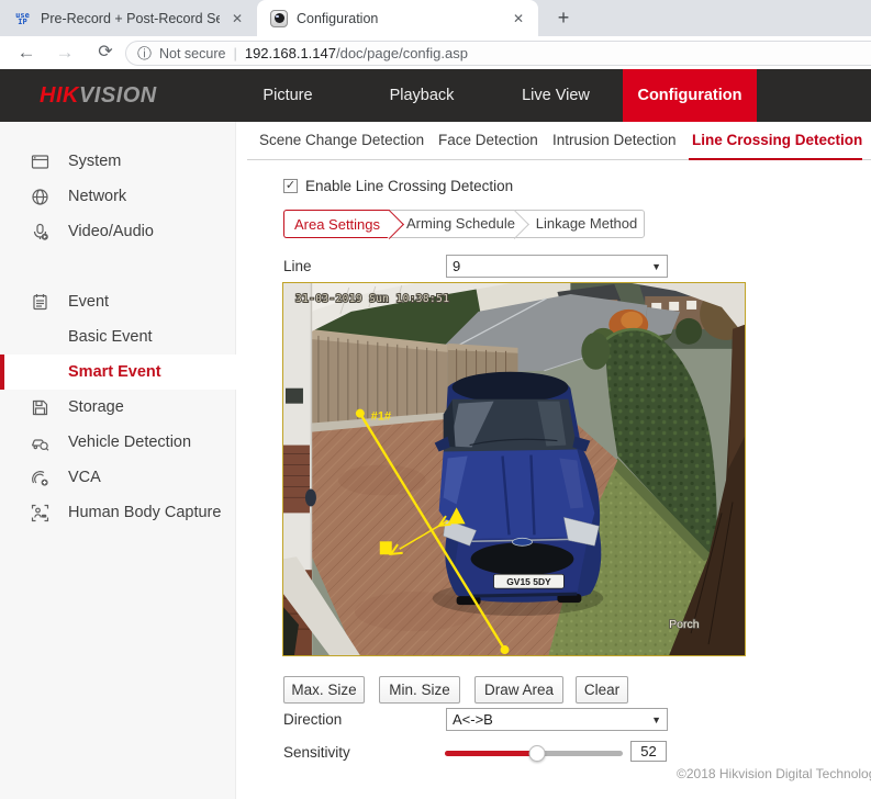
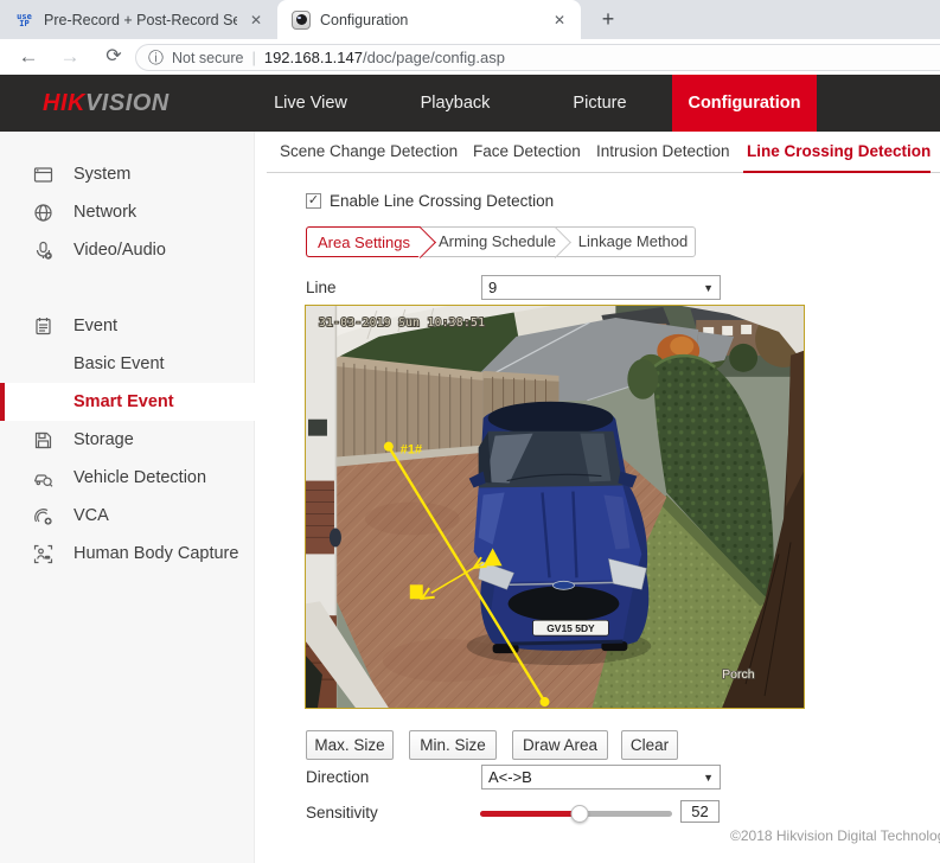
  use
  IP
  Pre-Record + Post-Record Se
  ✕
  Configuration
  ✕
  +
  ←
  →
  ⟳
  ⓘ
  Not secure
  |
  192.168.1.147/doc/page/config.asp
  HIK
  VISION
- Picture
+ Live View
  Playback
- Live View
+ Picture
  Configuration
  System
  Network
  Video/Audio
  Event
  Basic Event
  Smart Event
  Storage
  Vehicle Detection
  VCA
  Human Body Capture
  Scene Change Detection
  Face Detection
  Intrusion Detection
  Line Crossing Detection
  ✓
  Enable Line Crossing Detection
  Area Settings
  Arming Schedule
  Linkage Method
  Line
  9
  ▼
  GV15 5DY
  #1#
  31-03-2019 Sun 10:38:51
  Porch
  Max. Size
  Min. Size
  Draw Area
  Clear
  Direction
  A<->B
  ▼
  Sensitivity
  52
  ©2018 Hikvision Digital Technolo
